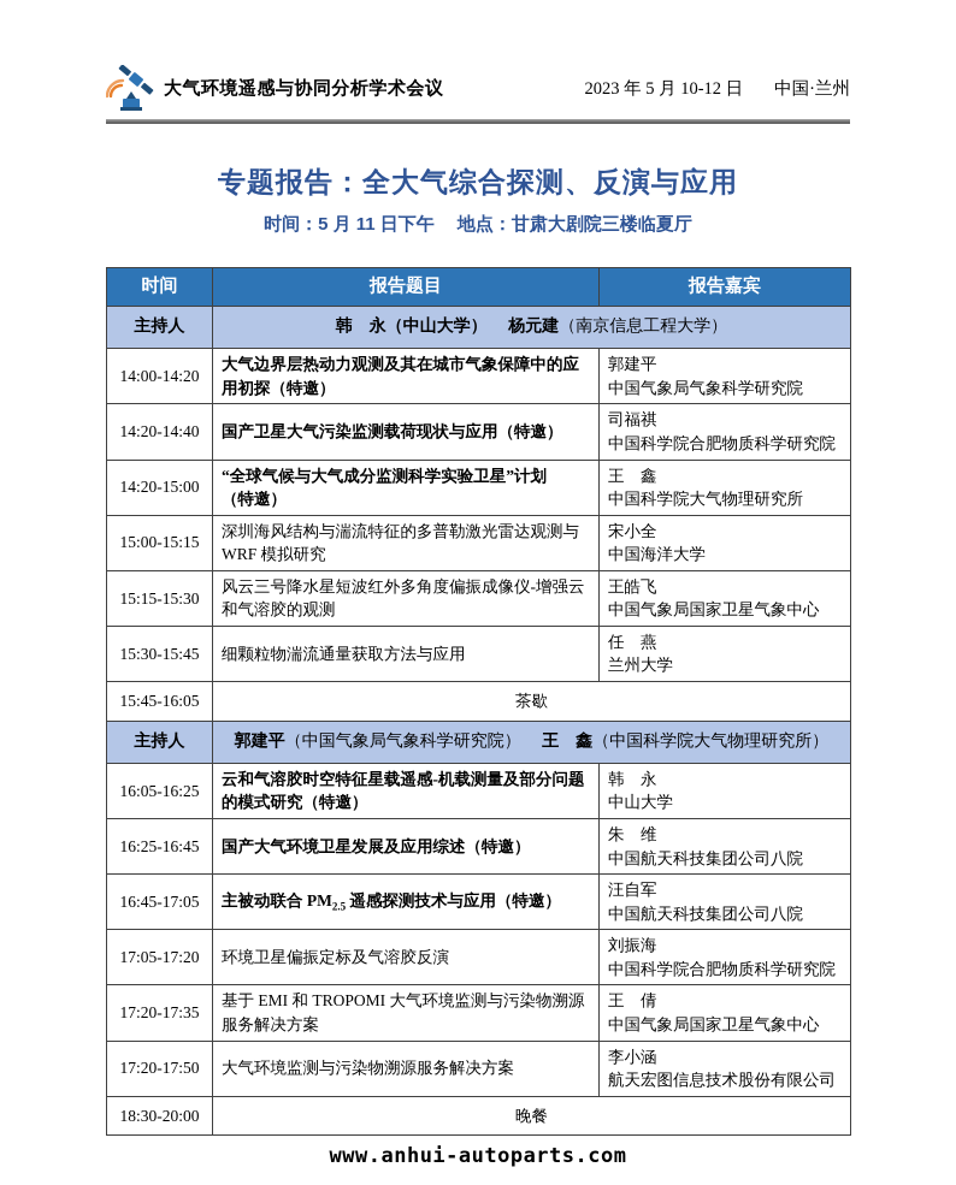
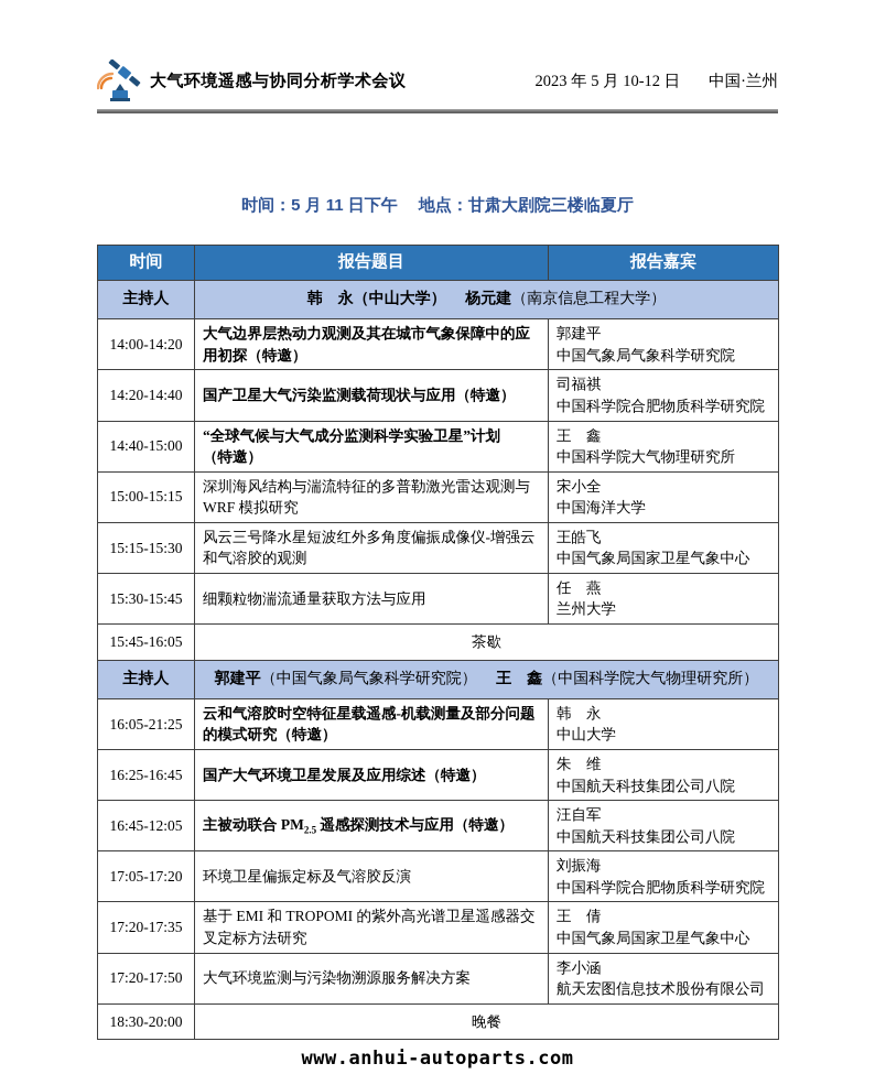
  大气环境遥感与协同分析学术会议
  2023 年 5 月 10-12 日
  中国·兰州
- 专题报告：全大气综合探测、反演与应用
  时间：5 月 11 日下午 地点：甘肃大剧院三楼临夏厅
  时间	报告题目	报告嘉宾
  主持人	韩 永（中山大学） 杨元建（南京信息工程大学）
  14:00-14:20	大气边界层热动力观测及其在城市气象保障中的应用初探（特邀）	郭建平中国气象局气象科学研究院
  14:20-14:40	国产卫星大气污染监测载荷现状与应用（特邀）	司福祺中国科学院合肥物质科学研究院
- 14:20-15:00	“全球气候与大气成分监测科学实验卫星”计划 （特邀）	王 鑫中国科学院大气物理研究所
+ 14:40-15:00	“全球气候与大气成分监测科学实验卫星”计划 （特邀）	王 鑫中国科学院大气物理研究所
  15:00-15:15	深圳海风结构与湍流特征的多普勒激光雷达观测与 WRF 模拟研究	宋小全中国海洋大学
  15:15-15:30	风云三号降水星短波红外多角度偏振成像仪-增强云和气溶胶的观测	王皓飞中国气象局国家卫星气象中心
  15:30-15:45	细颗粒物湍流通量获取方法与应用	任 燕兰州大学
  15:45-16:05	茶歇
  主持人	郭建平（中国气象局气象科学研究院） 王 鑫（中国科学院大气物理研究所）
- 16:05-16:25	云和气溶胶时空特征星载遥感-机载测量及部分问题的模式研究（特邀）	韩 永中山大学
+ 16:05-21:25	云和气溶胶时空特征星载遥感-机载测量及部分问题的模式研究（特邀）	韩 永中山大学
  16:25-16:45	国产大气环境卫星发展及应用综述（特邀）	朱 维中国航天科技集团公司八院
- 16:45-17:05	主被动联合 PM2.5 遥感探测技术与应用（特邀）	汪自军中国航天科技集团公司八院
+ 16:45-12:05	主被动联合 PM2.5 遥感探测技术与应用（特邀）	汪自军中国航天科技集团公司八院
  17:05-17:20	环境卫星偏振定标及气溶胶反演	刘振海中国科学院合肥物质科学研究院
- 17:20-17:35	基于 EMI 和 TROPOMI 大气环境监测与污染物溯源服务解决方案	王 倩中国气象局国家卫星气象中心
+ 17:20-17:35	基于 EMI 和 TROPOMI 的紫外高光谱卫星遥感器交叉定标方法研究	王 倩中国气象局国家卫星气象中心
  17:20-17:50	大气环境监测与污染物溯源服务解决方案	李小涵航天宏图信息技术股份有限公司
  18:30-20:00	晚餐
  www.anhui-autoparts.com
